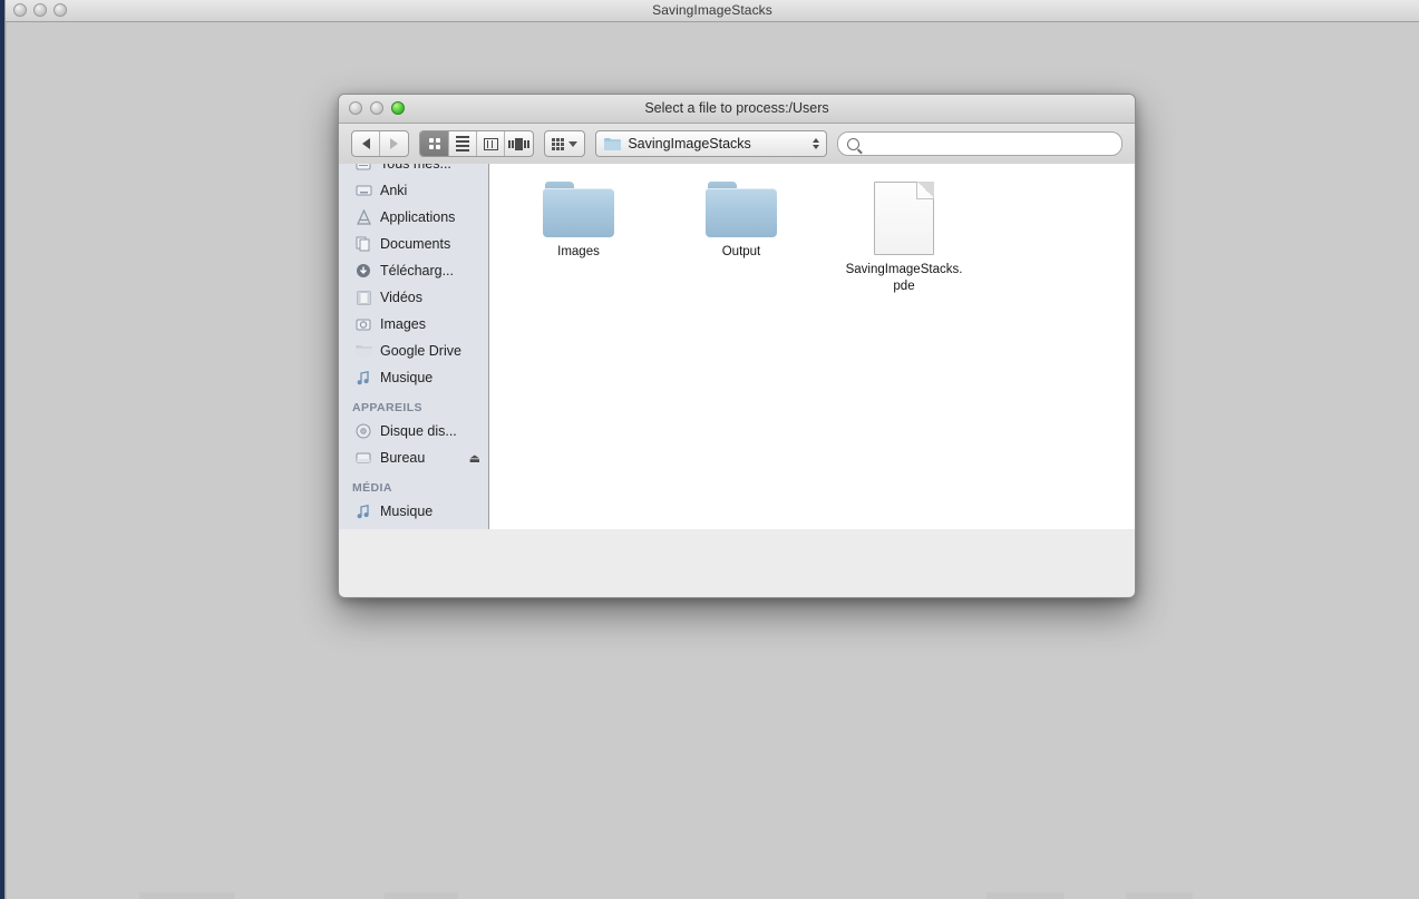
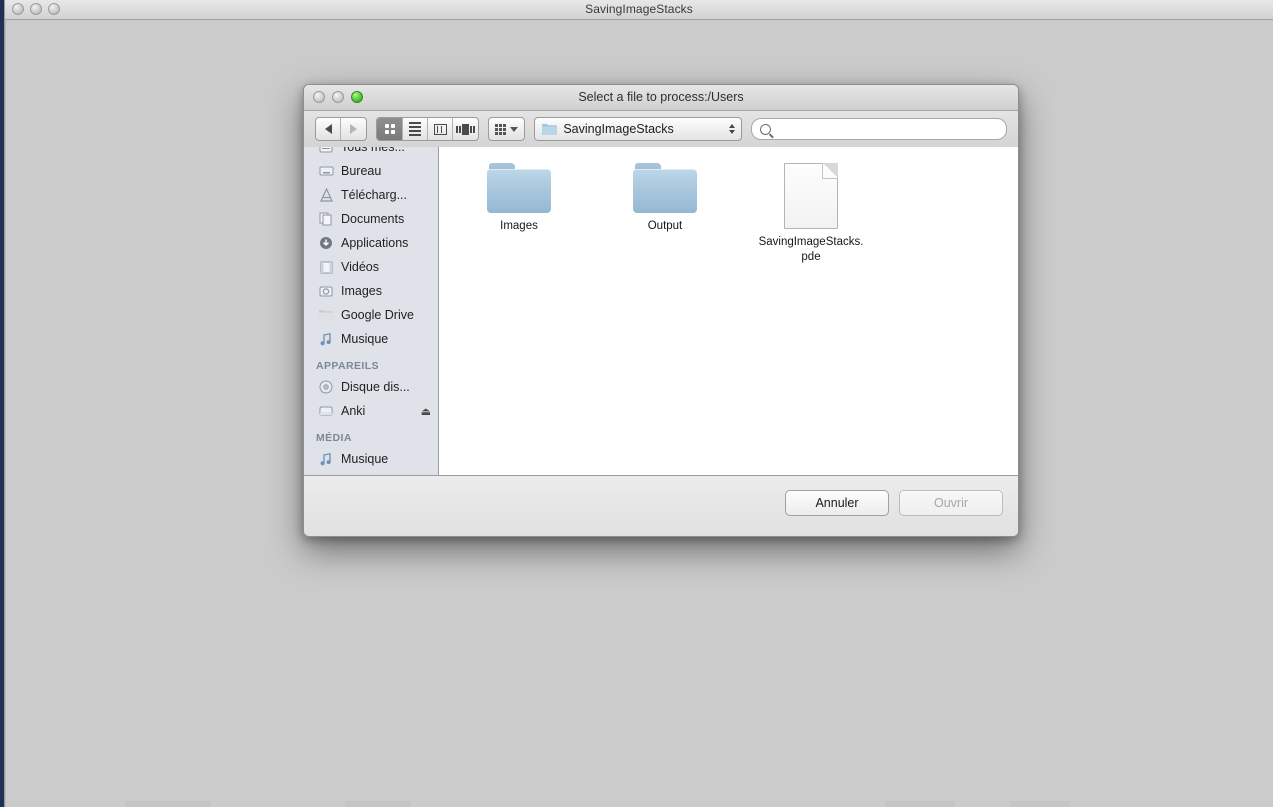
  SavingImageStacks
  Select a file to process:/Users
  SavingImageStacks
  Tous mes...
- Anki
+ Bureau
- Applications
+ Télécharg...
  Documents
- Télécharg...
+ Applications
  Vidéos
  Images
  Google Drive
  Musique
  APPAREILS
  Disque dis...
- Bureau
+ Anki
  ⏏
  MÉDIA
  Musique
  Images
  Output
  SavingImageStacks.pde
+ Annuler
+ Ouvrir
